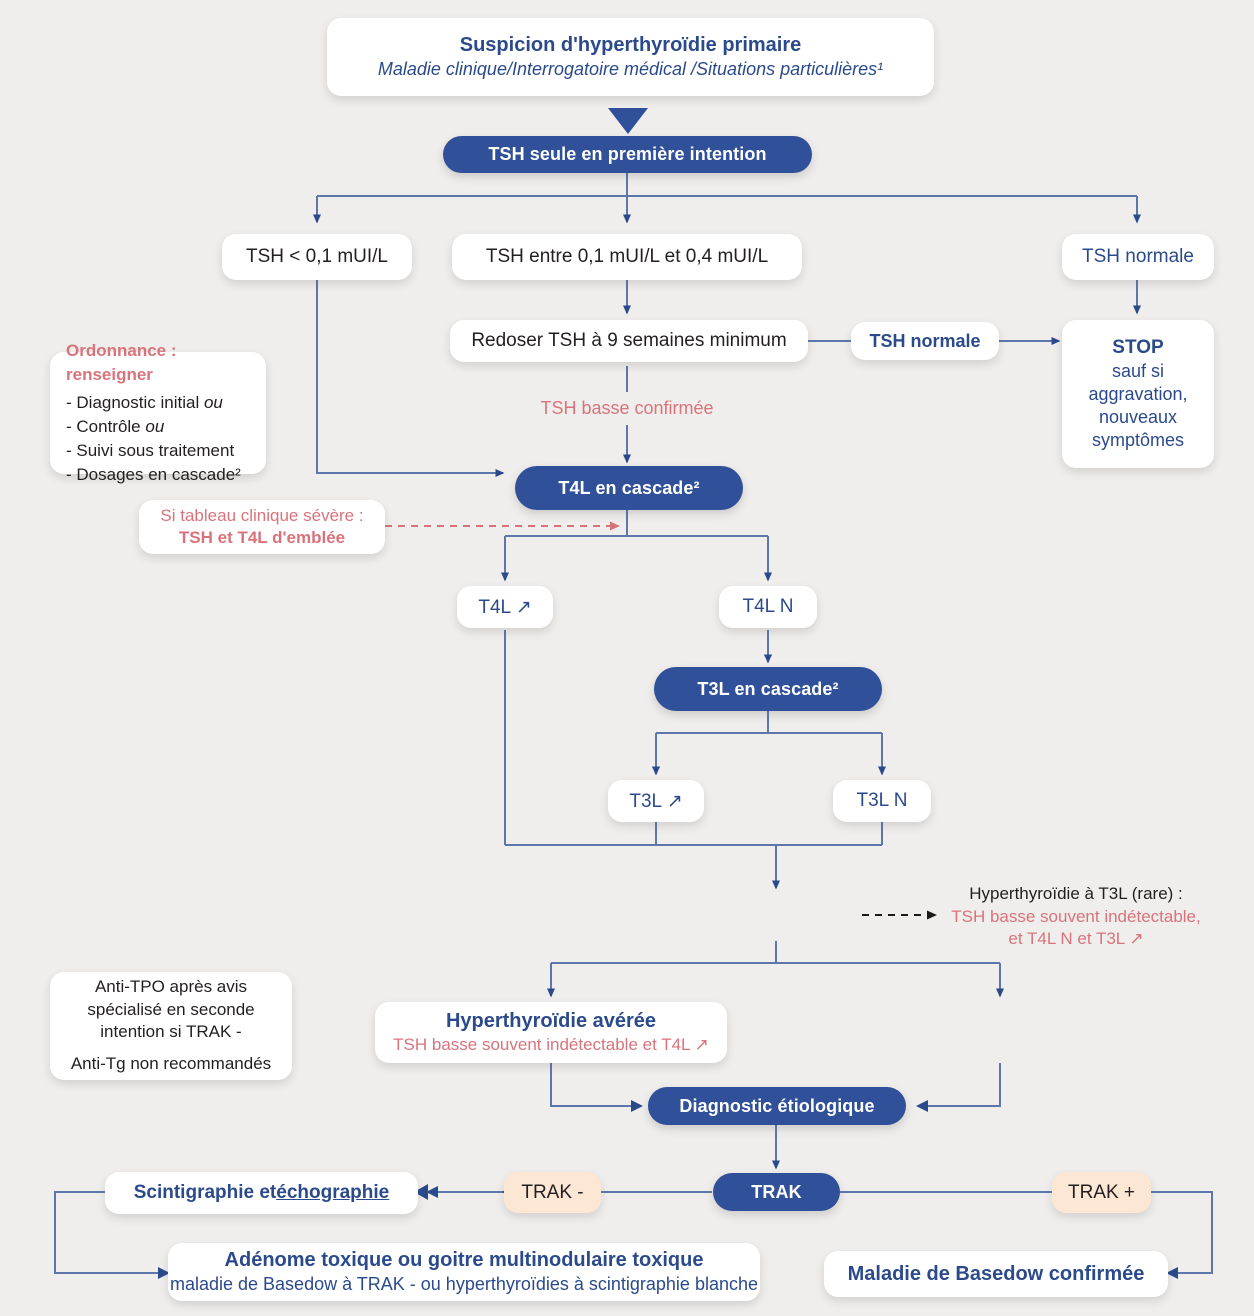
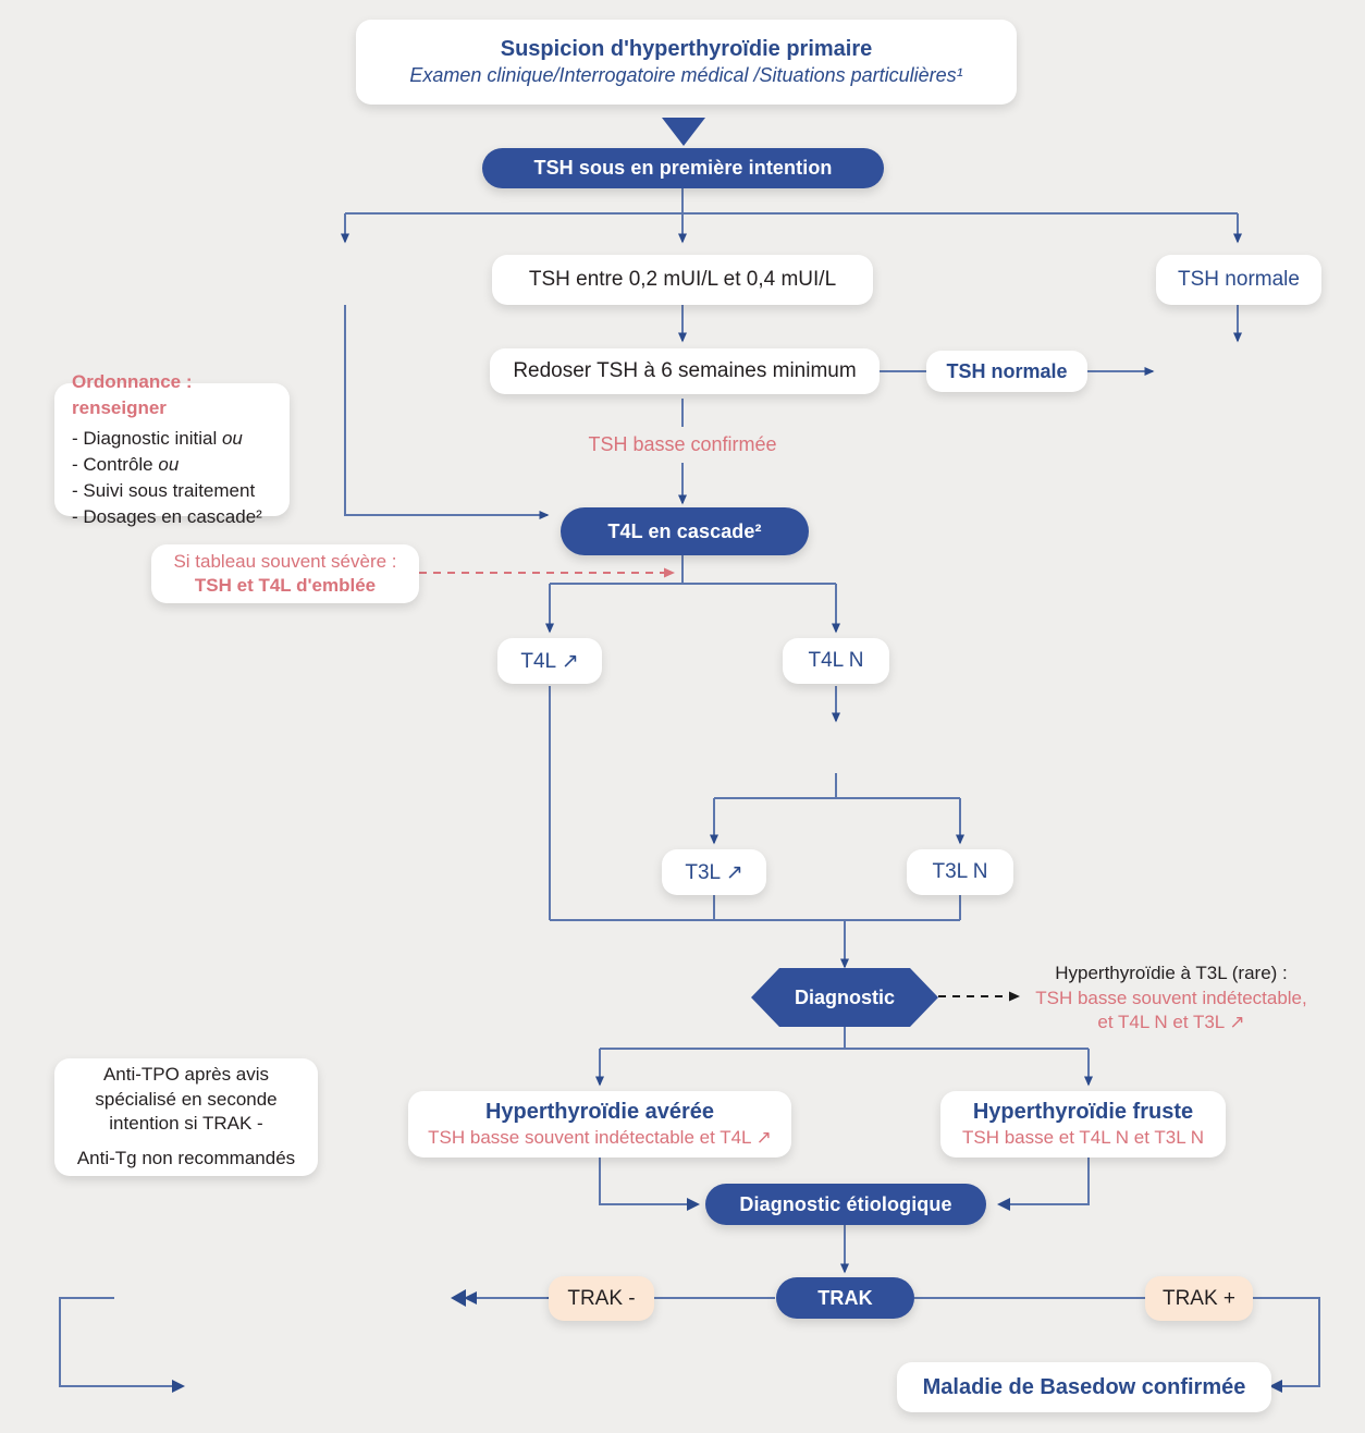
  Suspicion d'hyperthyroïdie primaire
- Maladie clinique/Interrogatoire médical /Situations particulières¹
+ Examen clinique/Interrogatoire médical /Situations particulières¹
- TSH seule en première intention
+ TSH sous en première intention
- TSH < 0,1 mUI/L
- TSH entre 0,1 mUI/L et 0,4 mUI/L
+ TSH entre 0,2 mUI/L et 0,4 mUI/L
  TSH normale
- Redoser TSH à 9 semaines minimum
+ Redoser TSH à 6 semaines minimum
  TSH normale
- STOP
- sauf si
- aggravation,
- nouveaux
- symptômes
  TSH basse confirmée
  Ordonnance : renseigner
  - Diagnostic initial ou
  - Contrôle ou
  - Suivi sous traitement
  - Dosages en cascade²
- Si tableau clinique sévère :
+ Si tableau souvent sévère :
  TSH et T4L d'emblée
  T4L en cascade²
  T4L ↗
  T4L N
- T3L en cascade²
  T3L ↗
  T3L N
+ Diagnostic
  Hyperthyroïdie à T3L (rare) :
  TSH basse souvent indétectable,
  et T4L N et T3L ↗
  Anti-TPO après avis
  spécialisé en seconde
  intention si TRAK -
  Anti-Tg non recommandés
  Hyperthyroïdie avérée
  TSH basse souvent indétectable et T4L ↗
+ Hyperthyroïdie fruste
+ TSH basse et T4L N et T3L N
  Diagnostic étiologique
  TRAK
  TRAK -
  TRAK +
- Scintigraphie et
- échographie
- Adénome toxique ou goitre multinodulaire toxique
- maladie de Basedow à TRAK - ou hyperthyroïdies à scintigraphie blanche
  Maladie de Basedow confirmée
